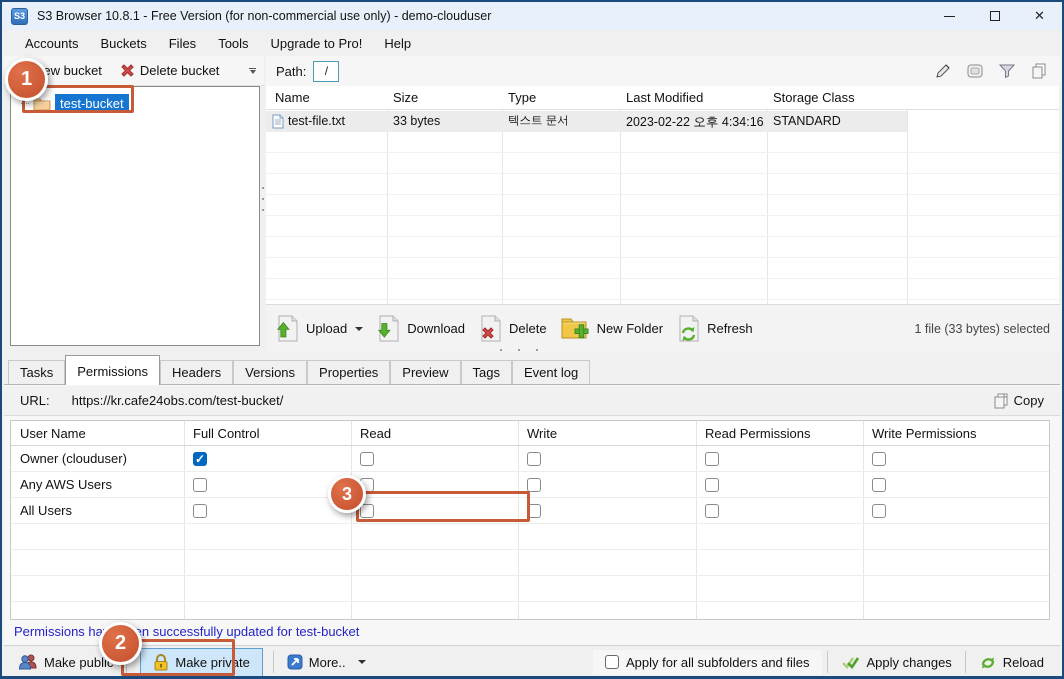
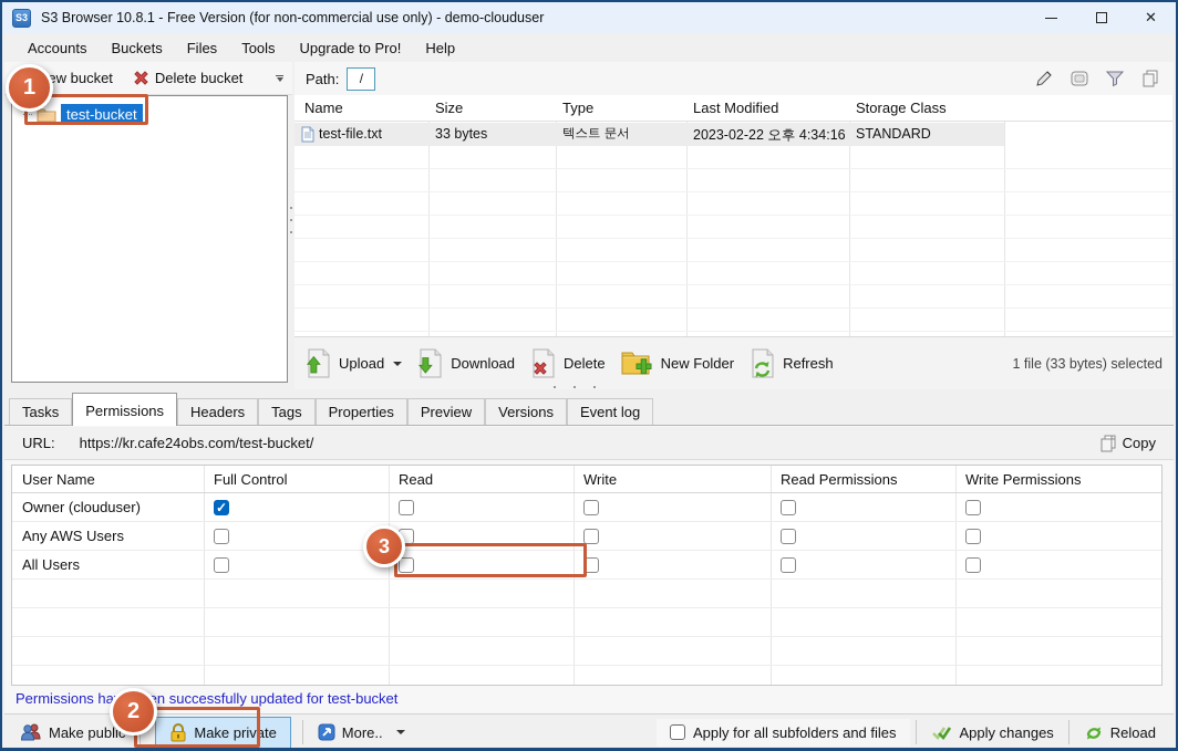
  S3
  S3 Browser 10.8.1 - Free Version (for non-commercial use only) - demo-clouduser
  ✕
  Accounts
  Buckets
  Files
  Tools
  Upgrade to Pro!
  Help
  ew bucket
  Delete bucket
  Path:
  /
  test-bucket
  Name
  Size
  Type
  Last Modified
  Storage Class
  test-file.txt
  33 bytes
  텍스트 문서
  2023-02-22 오후 4:34:16
  STANDARD
  Upload
  Download
  Delete
  New Folder
  Refresh
  1 file (33 bytes) selected
  Tasks
  Permissions
  Headers
- Versions
+ Tags
  Properties
  Preview
- Tags
+ Versions
  Event log
  URL:
  https://kr.cafe24obs.com/test-bucket/
  Copy
  User Name
  Full Control
  Read
  Write
  Read Permissions
  Write Permissions
  Owner (clouduser)
  Any AWS Users
  All Users
  Permissions han successfully updated for test-bucket
  Make publi
  Make private
  More..
  Apply for all subfolders and files
  Apply changes
  Reload
  1
  2
  3
